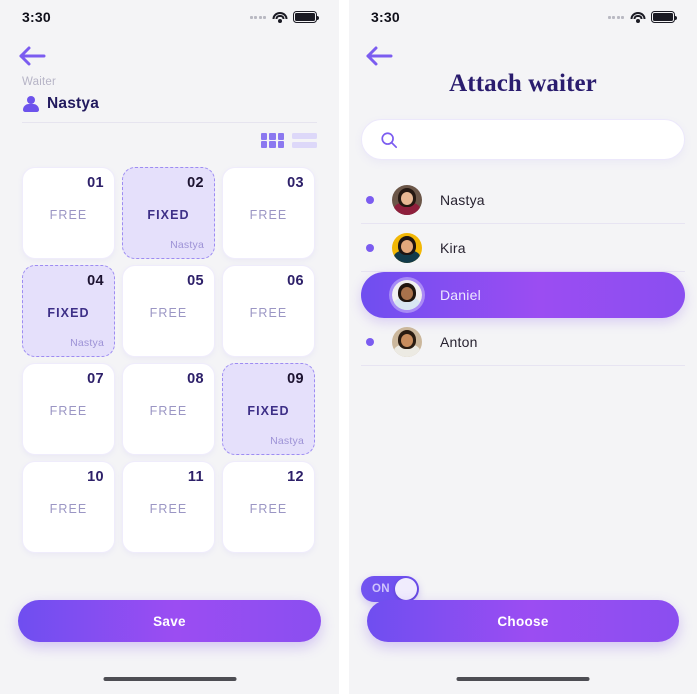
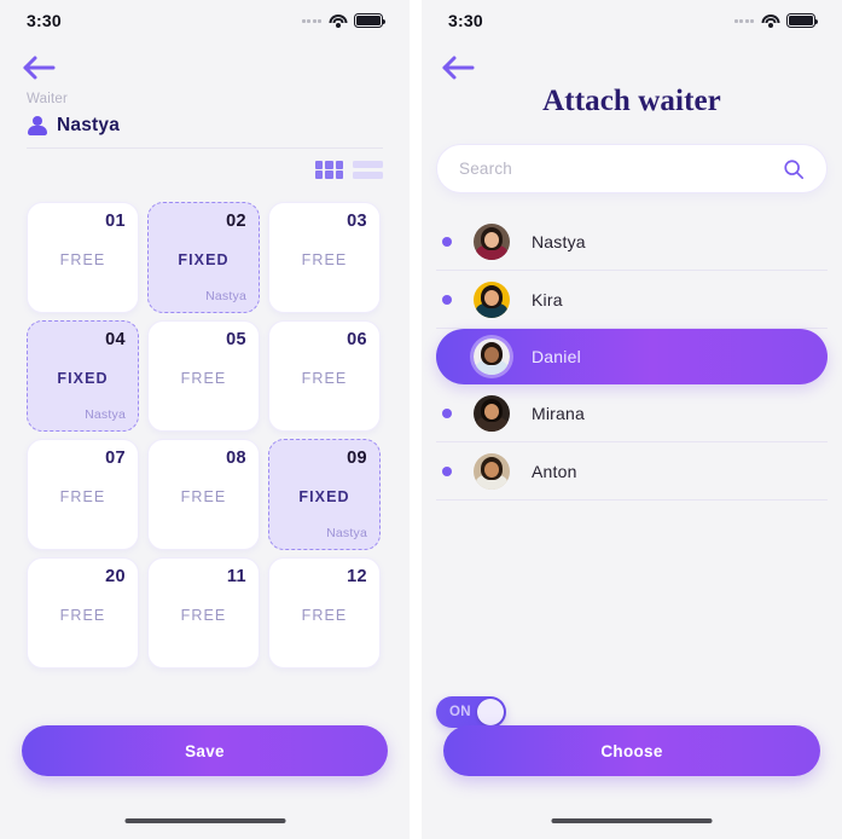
  3:30
  Waiter
  Nastya
  01
  FREE
  02
  FIXED
  Nastya
  03
  FREE
  04
  FIXED
  Nastya
  05
  FREE
  06
  FREE
  07
  FREE
  08
  FREE
  09
  FIXED
  Nastya
- 10
+ 20
  FREE
  11
  FREE
  12
  FREE
  Save
  3:30
  Attach waiter
+ Search
  Nastya
  Kira
  Daniel
+ Mirana
  Anton
  ON
  Choose
